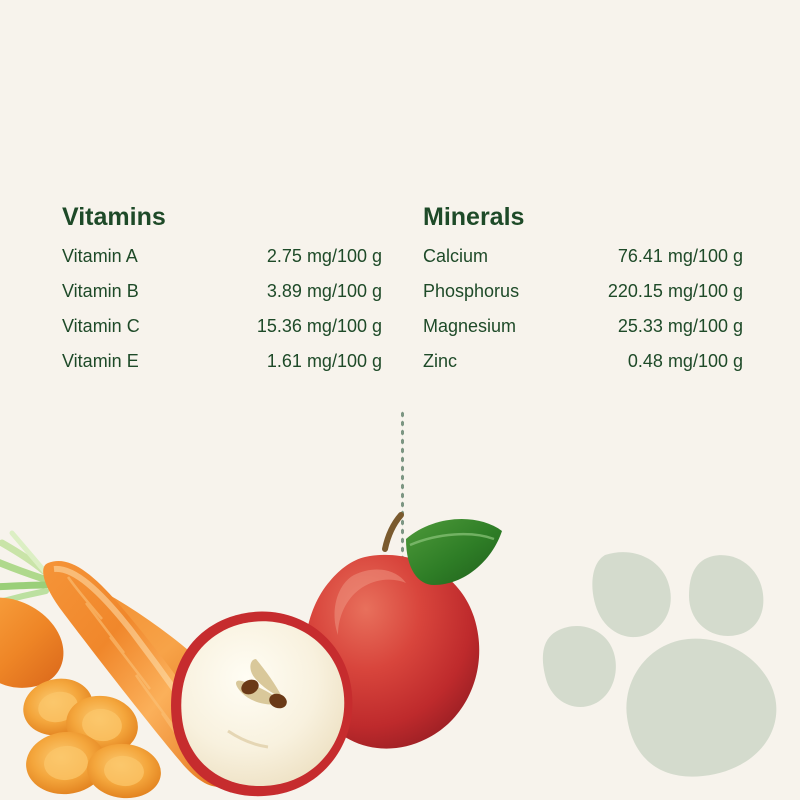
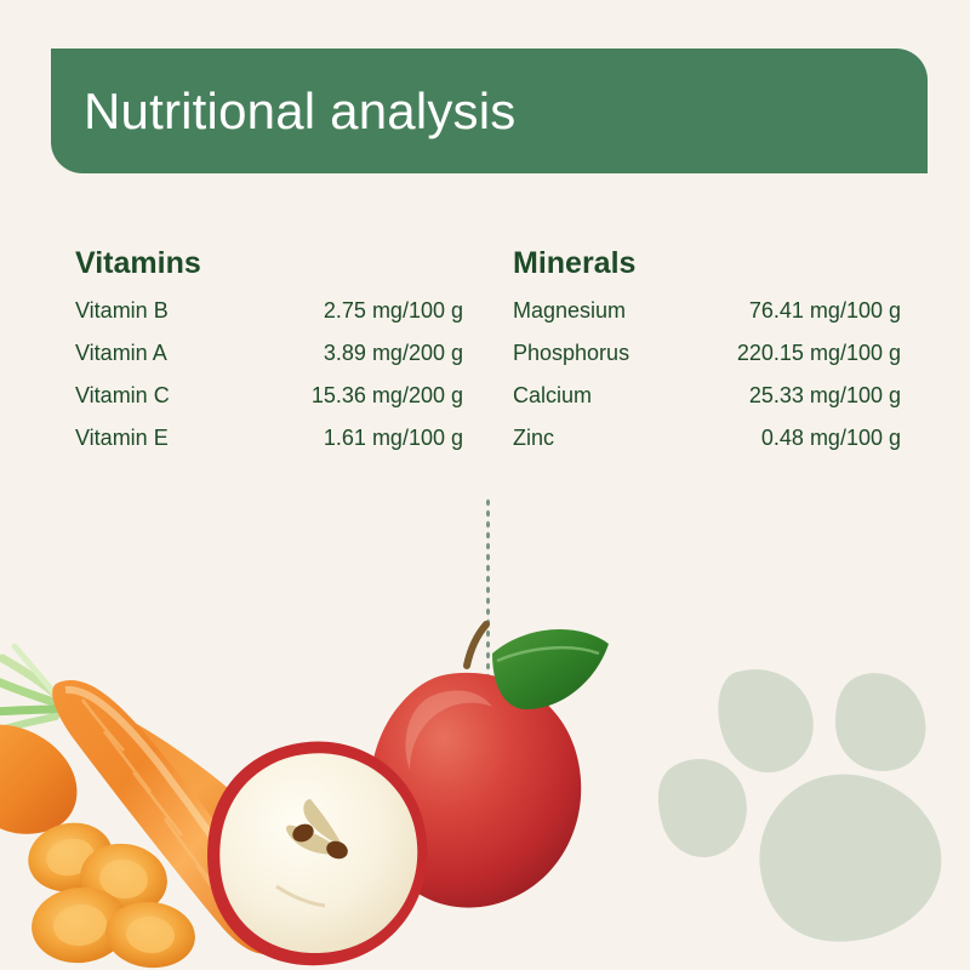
+ Nutritional analysis
  Vitamins
- Vitamin A
+ Vitamin B
  2.75 mg/100 g
- Vitamin B
+ Vitamin A
- 3.89 mg/100 g
+ 3.89 mg/200 g
  Vitamin C
- 15.36 mg/100 g
+ 15.36 mg/200 g
  Vitamin E
  1.61 mg/100 g
  Minerals
- Calcium
+ Magnesium
  76.41 mg/100 g
  Phosphorus
  220.15 mg/100 g
- Magnesium
+ Calcium
  25.33 mg/100 g
  Zinc
  0.48 mg/100 g
